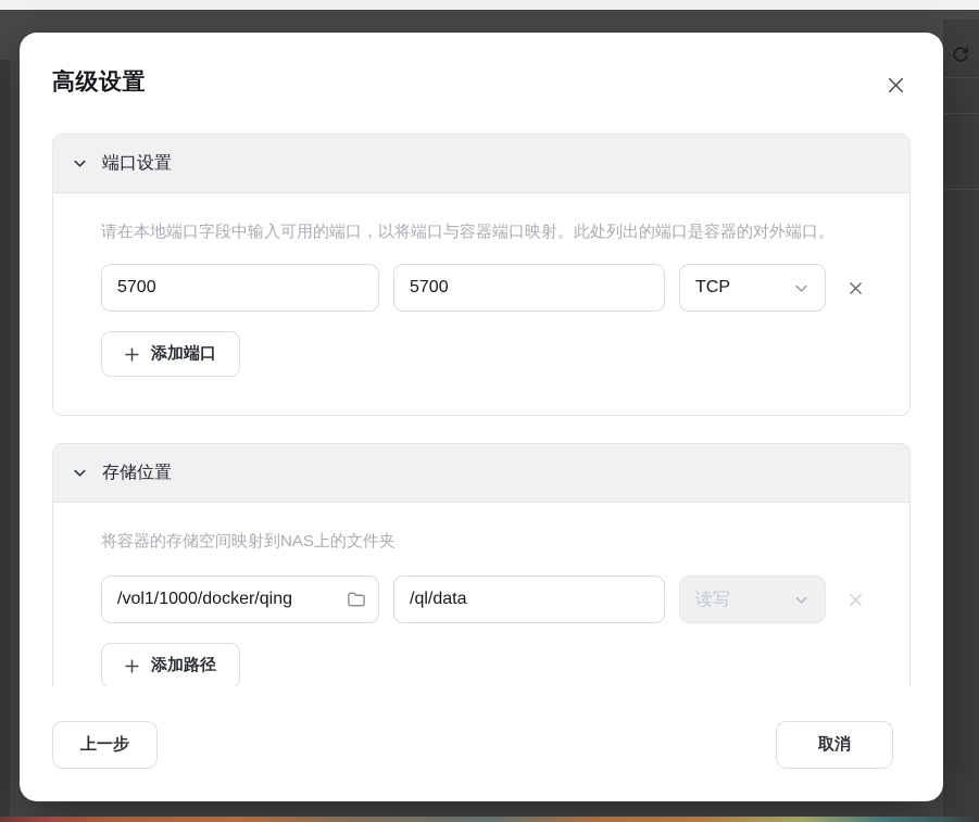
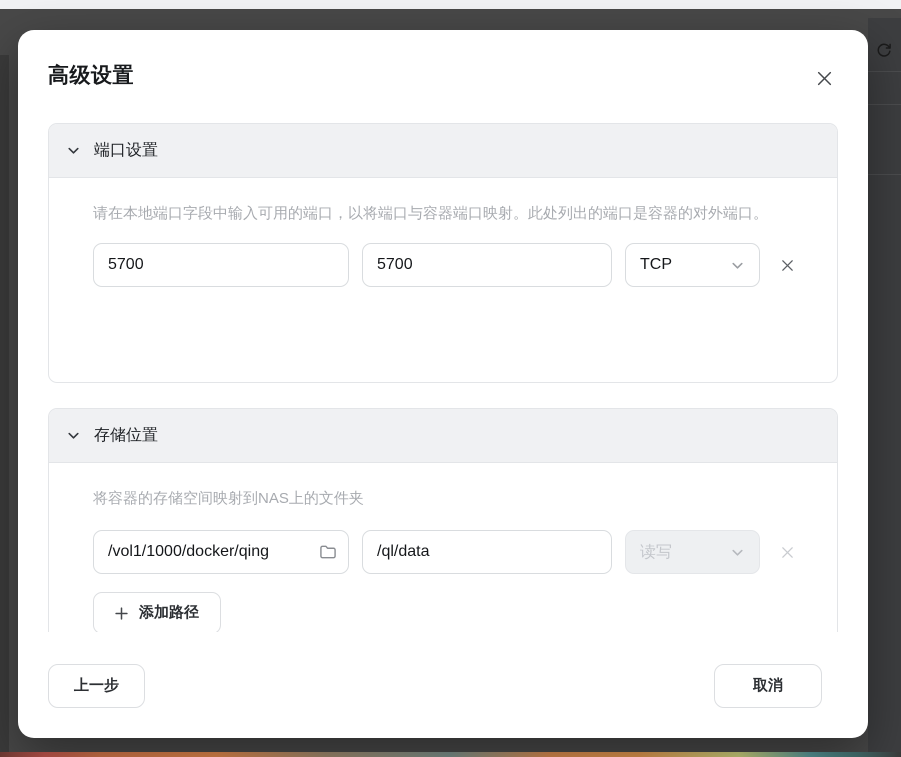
  高级设置
  端口设置
  请在本地端口字段中输入可用的端口，以将端口与容器端口映射。此处列出的端口是容器的对外端口。
  5700
  5700
  TCP
- 添加端口
  存储位置
  将容器的存储空间映射到NAS上的文件夹
  /vol1/1000/docker/qing
  /ql/data
  读写
  添加路径
  上一步
  取消
